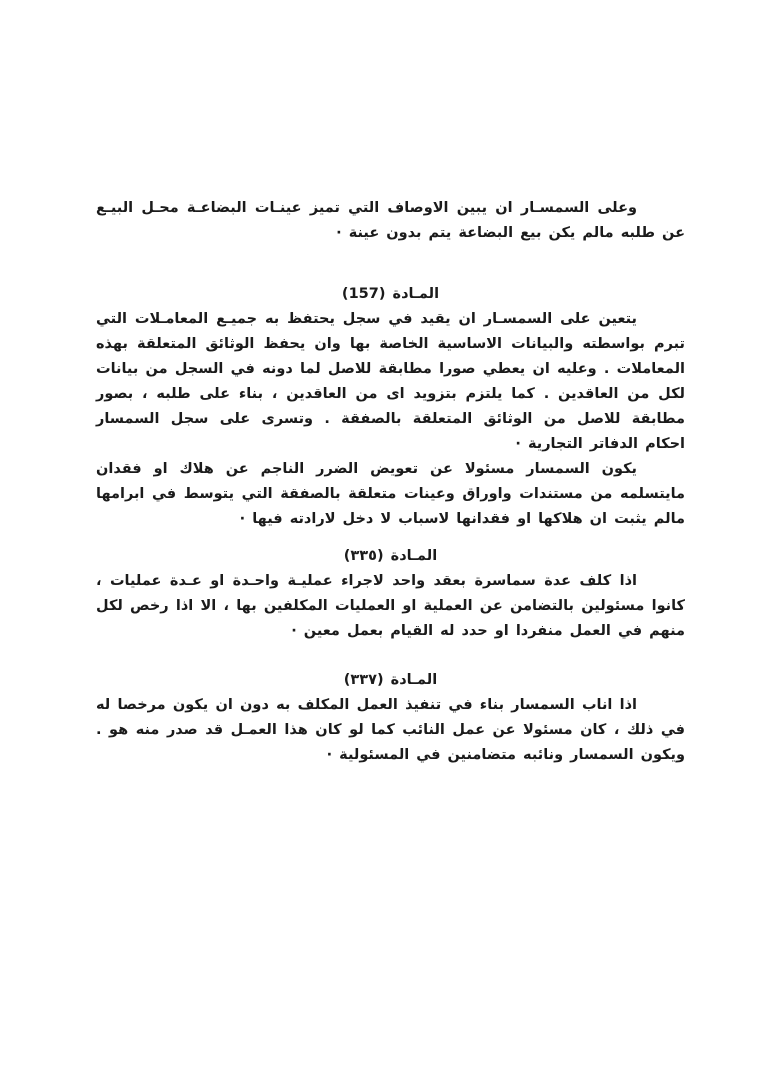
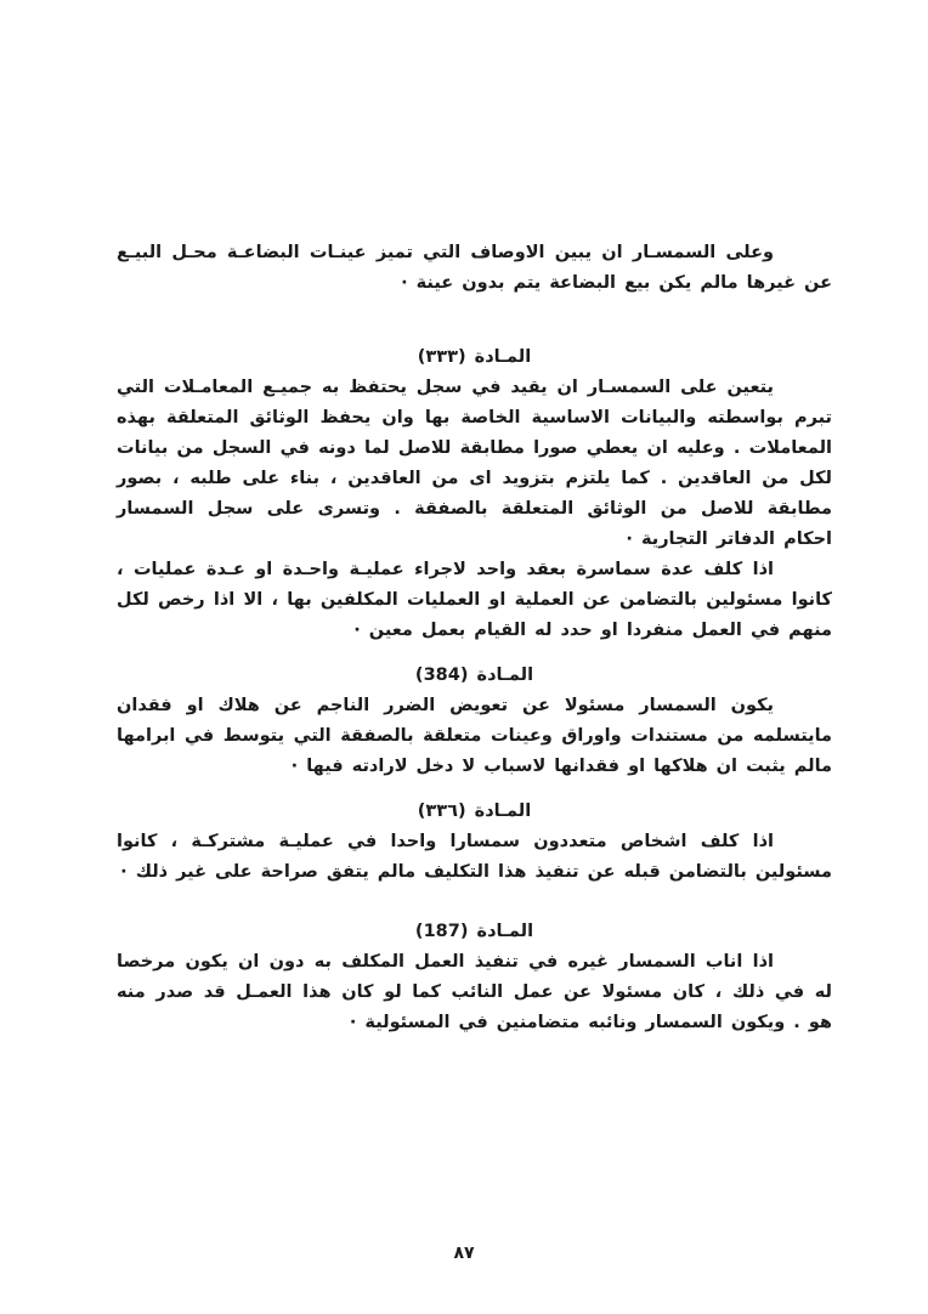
- وعلى السمسـار ان يبين الاوصاف التي تميز عينـات البضاعـة محـل البيـع عن طلبه مالم يكن بيع البضاعة يتم بدون عينة ·
+ وعلى السمسـار ان يبين الاوصاف التي تميز عينـات البضاعـة محـل البيـع عن غيرها مالم يكن بيع البضاعة يتم بدون عينة ·
- المـادة (157)
+ المـادة (٣٣٣)
  يتعين على السمسـار ان يقيد في سجل يحتفظ به جميـع المعامـلات التي تبرم بواسطته والبيانات الاساسية الخاصة بها وان يحفظ الوثائق المتعلقة بهذه المعاملات . وعليه ان يعطي صورا مطابقة للاصل لما دونه في السجل من بيانات لكل من العاقدين . كما يلتزم بتزويد اى من العاقدين ، بناء على طلبه ، بصور مطابقة للاصل من الوثائق المتعلقة بالصفقة . وتسرى على سجل السمسار احكام الدفاتر التجارية ·
- يكون السمسار مسئولا عن تعويض الضرر الناجم عن هلاك او فقدان مايتسلمه من مستندات واوراق وعينات متعلقة بالصفقة التي يتوسط في ابرامها مالم يثبت ان هلاكها او فقدانها لاسباب لا دخل لارادته فيها ·
+ اذا كلف عدة سماسرة بعقد واحد لاجراء عمليـة واحـدة او عـدة عمليات ، كانوا مسئولين بالتضامن عن العملية او العمليات المكلفين بها ، الا اذا رخص لكل منهم في العمل منفردا او حدد له القيام بعمل معين ·
- المـادة (٣٣٥)
+ المـادة (384)
- اذا كلف عدة سماسرة بعقد واحد لاجراء عمليـة واحـدة او عـدة عمليات ، كانوا مسئولين بالتضامن عن العملية او العمليات المكلفين بها ، الا اذا رخص لكل منهم في العمل منفردا او حدد له القيام بعمل معين ·
+ يكون السمسار مسئولا عن تعويض الضرر الناجم عن هلاك او فقدان مايتسلمه من مستندات واوراق وعينات متعلقة بالصفقة التي يتوسط في ابرامها مالم يثبت ان هلاكها او فقدانها لاسباب لا دخل لارادته فيها ·
+ المـادة (٣٣٦)
+ اذا كلف اشخاص متعددون سمسارا واحدا في عمليـة مشتركـة ، كانوا مسئولين بالتضامن قبله عن تنفيذ هذا التكليف مالم يتفق صراحة على غير ذلك ·
- المـادة (٣٣٧)
+ المـادة (187)
- اذا اناب السمسار بناء في تنفيذ العمل المكلف به دون ان يكون مرخصا له في ذلك ، كان مسئولا عن عمل النائب كما لو كان هذا العمـل قد صدر منه هو . ويكون السمسار ونائبه متضامنين في المسئولية ·
+ اذا اناب السمسار غيره في تنفيذ العمل المكلف به دون ان يكون مرخصا له في ذلك ، كان مسئولا عن عمل النائب كما لو كان هذا العمـل قد صدر منه هو . ويكون السمسار ونائبه متضامنين في المسئولية ·
+ ٨٧
